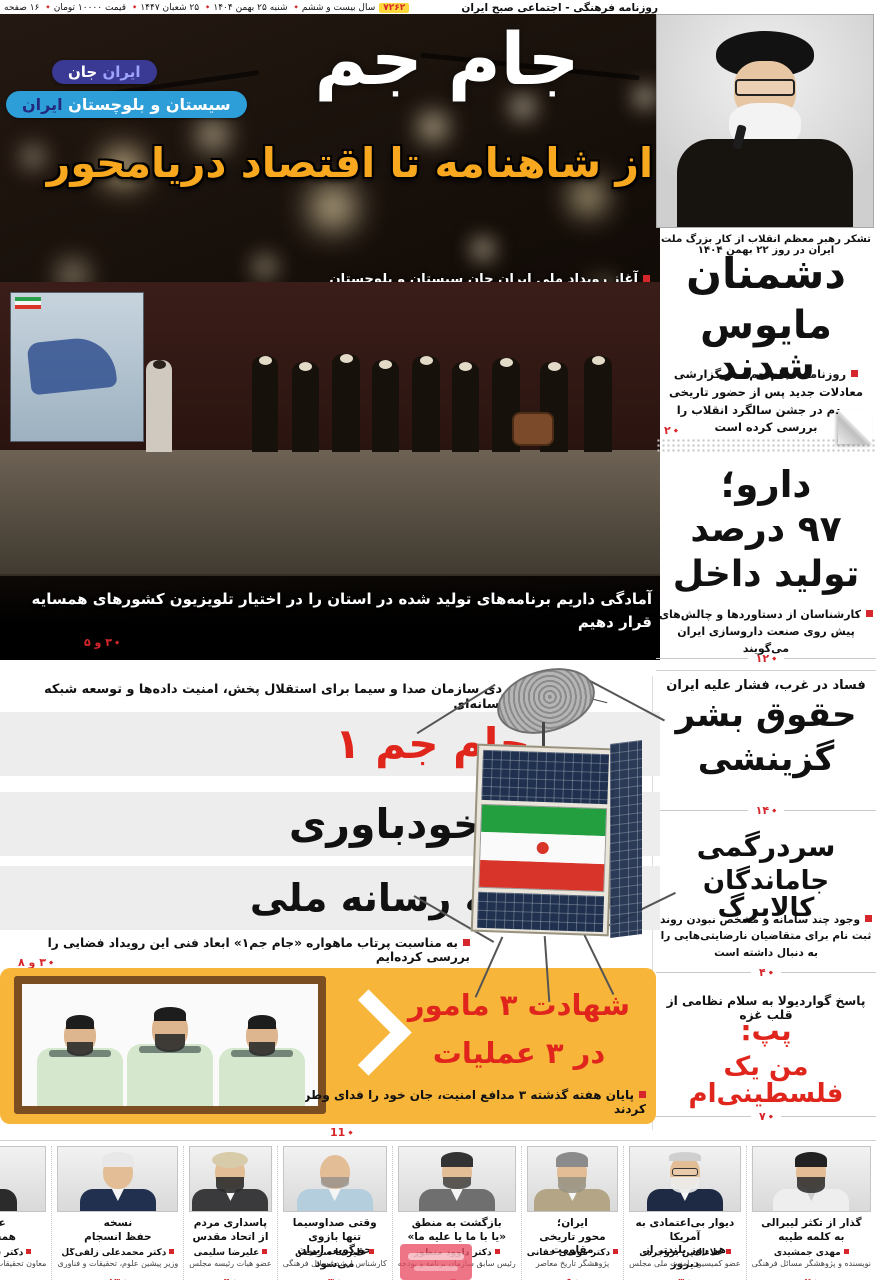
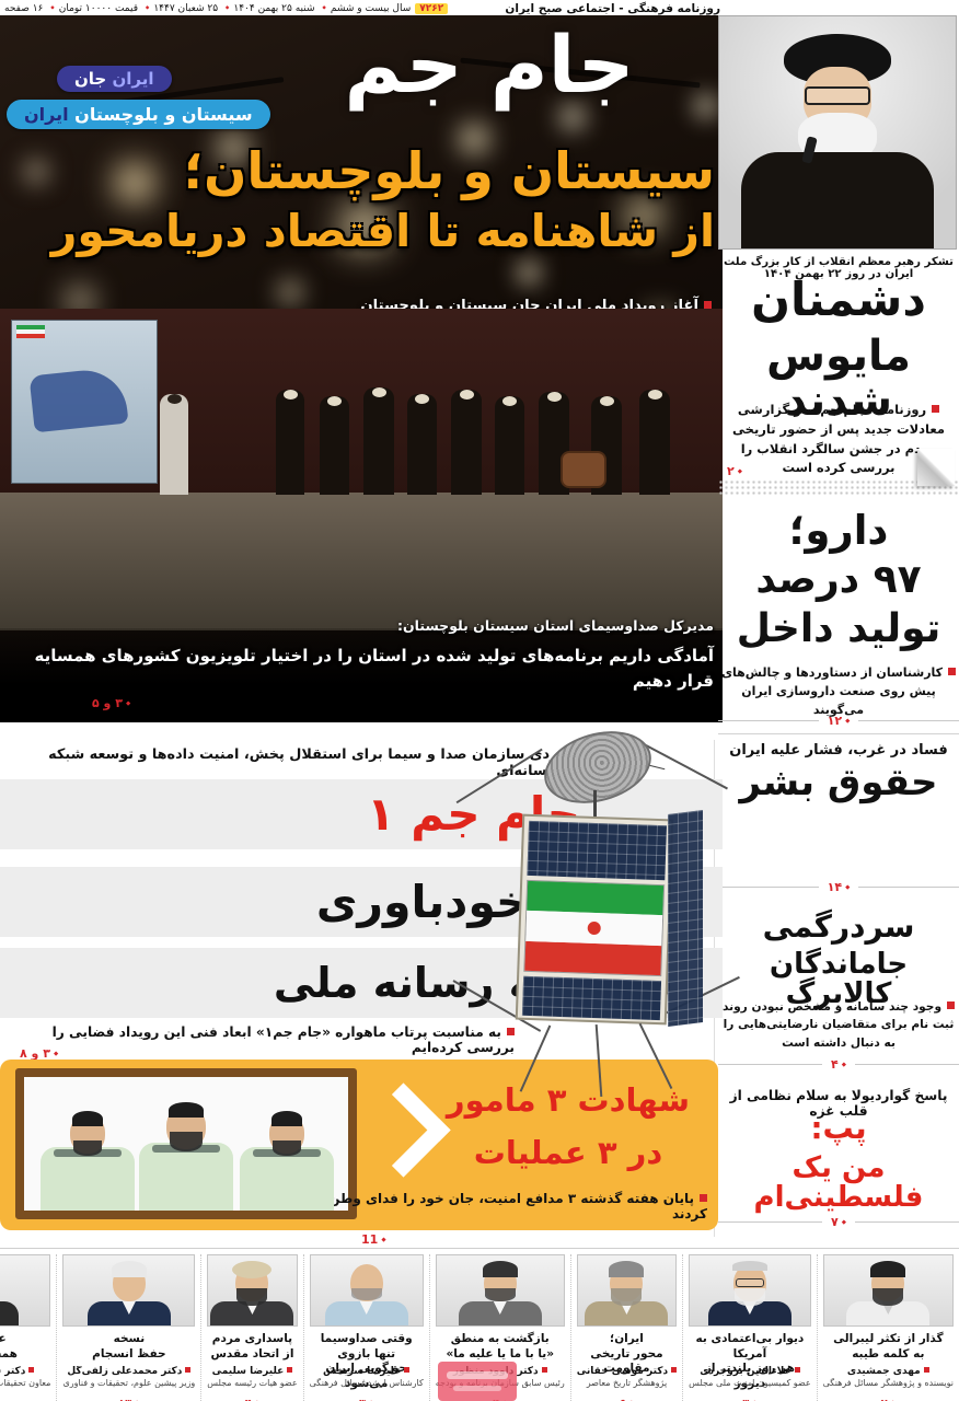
  روزنامه فرهنگی - اجتماعی صبح ایران
  ۷۲۶۲
  سال بیست و ششم شنبه ۲۵ بهمن ۱۴۰۴ ۲۵ شعبان ۱۴۴۷ قیمت ۱۰۰۰۰ تومان ۱۶ صفحه
  جام جم
  ایران جان
  سیستان و بلوچستان ایران
+ سیستان و بلوچستان؛
  از شاهنامه تا اقتصاد دریامحور
  آغاز رویداد ملی ایران جان سیستان و بلوچستان
+ مدیرکل صداوسیمای استان سیستان بلوچستان:
  آمادگی داریم برنامه‌های تولید شده در استان را در اختیار تلویزیون کشورهای همسایه قرار دهیم
  ۳ و ۵
  تشکر رهبر معظم انقلاب از کار بزرگ ملت ایران در روز ۲۲ بهمن ۱۴۰۴
  دشمنان
  مایوس شدند
  روزنامه «جام جم» در گزارشی معادلات جدید پس از حضور تاریخیم در جشن سالگرد انقلاب را بررسی کرده است
  ۲
  دارو؛
  ۹۷ درصد
  تولید داخل
  کارشناسان از دستاوردها و چالش‌های پیش روی صنعت داروسازی ایران می‌گویند
  ۱۲
  فساد در غرب، فشار علیه ایران
  حقوق بشر
- گزینشی
  ۱۴
  سردرگمی
  جاماندگان کالابرگ
  وجود چند سامانه و مشخص نبودن روند ثبت نام برای متقاضیان نارضایتی‌هایی را به دنبال داشته است
  ۴
  پاسخ گواردیولا به سلام نظامی از قلب غزه
  پپ:
  من یک فلسطینی‌ام
  ۷
  دی سازمان صدا و سیما برای استقلال پخش، امنیت داده‌ها و توسعه شبکهسانه‌ا
  جم جم ۱
  به مناسبت پرتاب ماهواره «جام جم۱» ابعاد فنی این رویداد فضایی را بررسی کرده‌ایم
  ۳ و ۸
  شهادت ۳ مامور
  در ۳ عملیات
  پایان هفته گذشته ۳ مدافع امنیت، جان خود را فدای وطن کردند
  11
  گذار از تکثر لیبرالی
  به کلمه طیبه
  مهدی جمشیدی
  نویسنده و پژوهشگر مسائل فرهنگی
  دیوار بی‌اعتمادی به آمریکا
  هر روز بلندتر از دیروز
  علاءالدین بروجردی
  عضو کمیسیون امنیت ملی مجلس
  ایران؛
  محور تاریخی مقاومت
  دکتر موسی حقانی
  پژوهشگر تاریخ معاصر
  بازگشت به منطق
  «یا با ما یا علیه ما»
  دکتر داوود منظور
  رئیس سابق سازمان برنامه و بودجه
  وقتی صداوسیما تنها بازوی
  حق‌گویی ایران می‌شود
  علیرضا سربخش
  کارشناس ارشد مسائل فرهنگی
  پاسداری مردم
  از اتحاد مقدس
  علیرضا سلیمی
  عضو هیات رئیسه مجلس
  نسخه
  حفظ انسجام
  دکتر محمدعلی زلفی‌گل
  وزیر پیشین علوم، تحقیقات و فناوری
